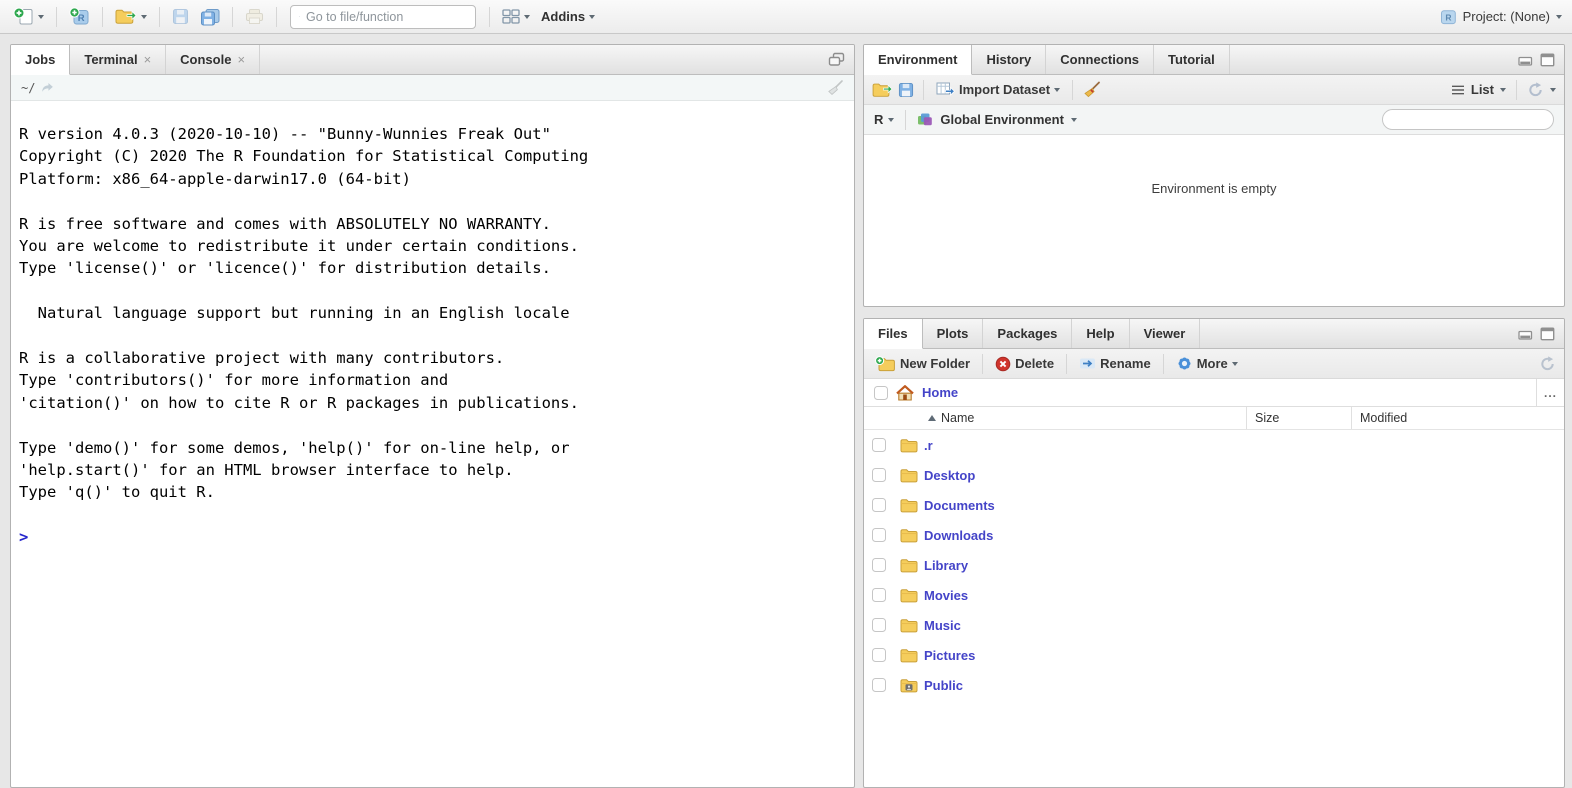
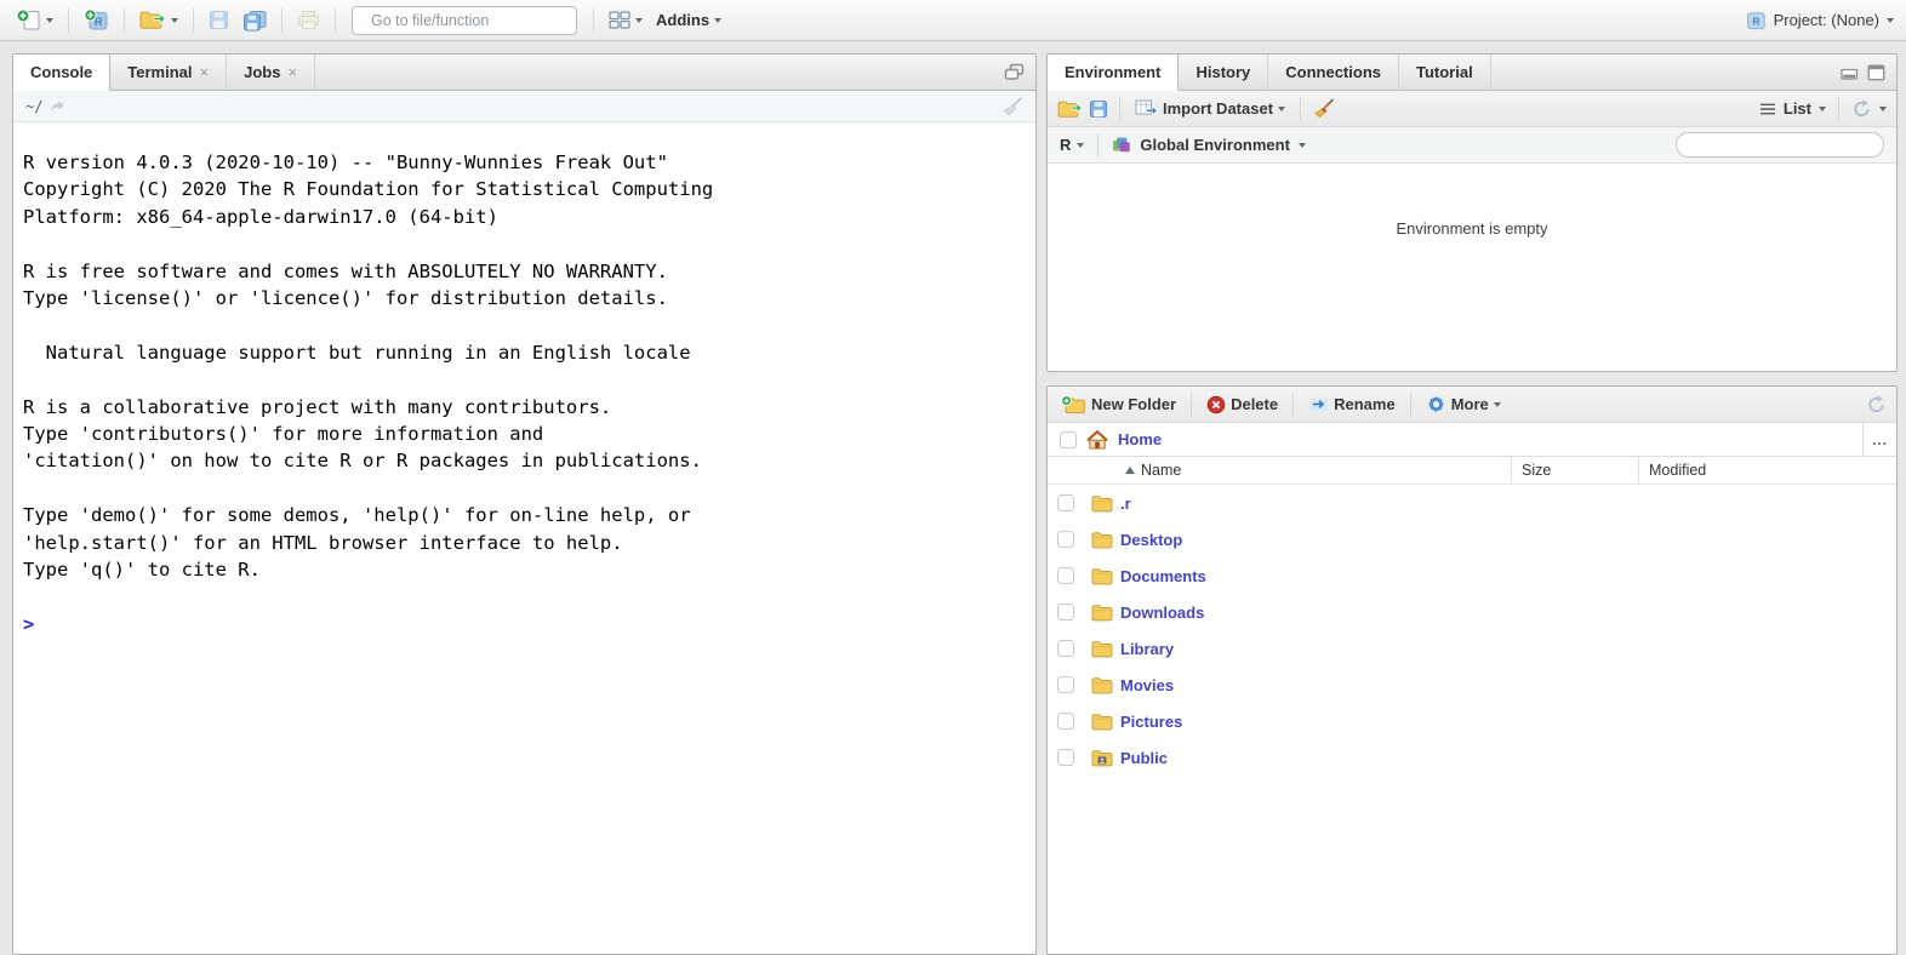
  R
  Go to file/function
  Addins
  R
  Project: (None)
- Jobs
+ Console
  Terminal
  ×
- Console
+ Jobs
  ×
  ~/
  R version 4.0.3 (2020-10-10) -- "Bunny-Wunnies Freak Out"
  Copyright (C) 2020 The R Foundation for Statistical Computing
  Platform: x86_64-apple-darwin17.0 (64-bit)
  R is free software and comes with ABSOLUTELY NO WARRANTY.
- You are welcome to redistribute it under certain conditions.
  Type 'license()' or 'licence()' for distribution details.
  Natural language support but running in an English locale
  R is a collaborative project with many contributors.
  Type 'contributors()' for more information and
  'citation()' on how to cite R or R packages in publications.
  Type 'demo()' for some demos, 'help()' for on-line help, or
  'help.start()' for an HTML browser interface to help.
- Type 'q()' to quit R.
+ Type 'q()' to cite R.
  >
  Environment
  History
  Connections
  Tutorial
  Import Dataset
  List
  R
  Global Environment
  Environment is empty
- Files
- Plots
- Packages
- Help
- Viewer
  New Folder
  Delete
  Rename
  More
  Home
  ...
  Name
  Size
  Modified
  .r
  Desktop
  Documents
  Downloads
  Library
  Movies
- Music
  Pictures
  Public
